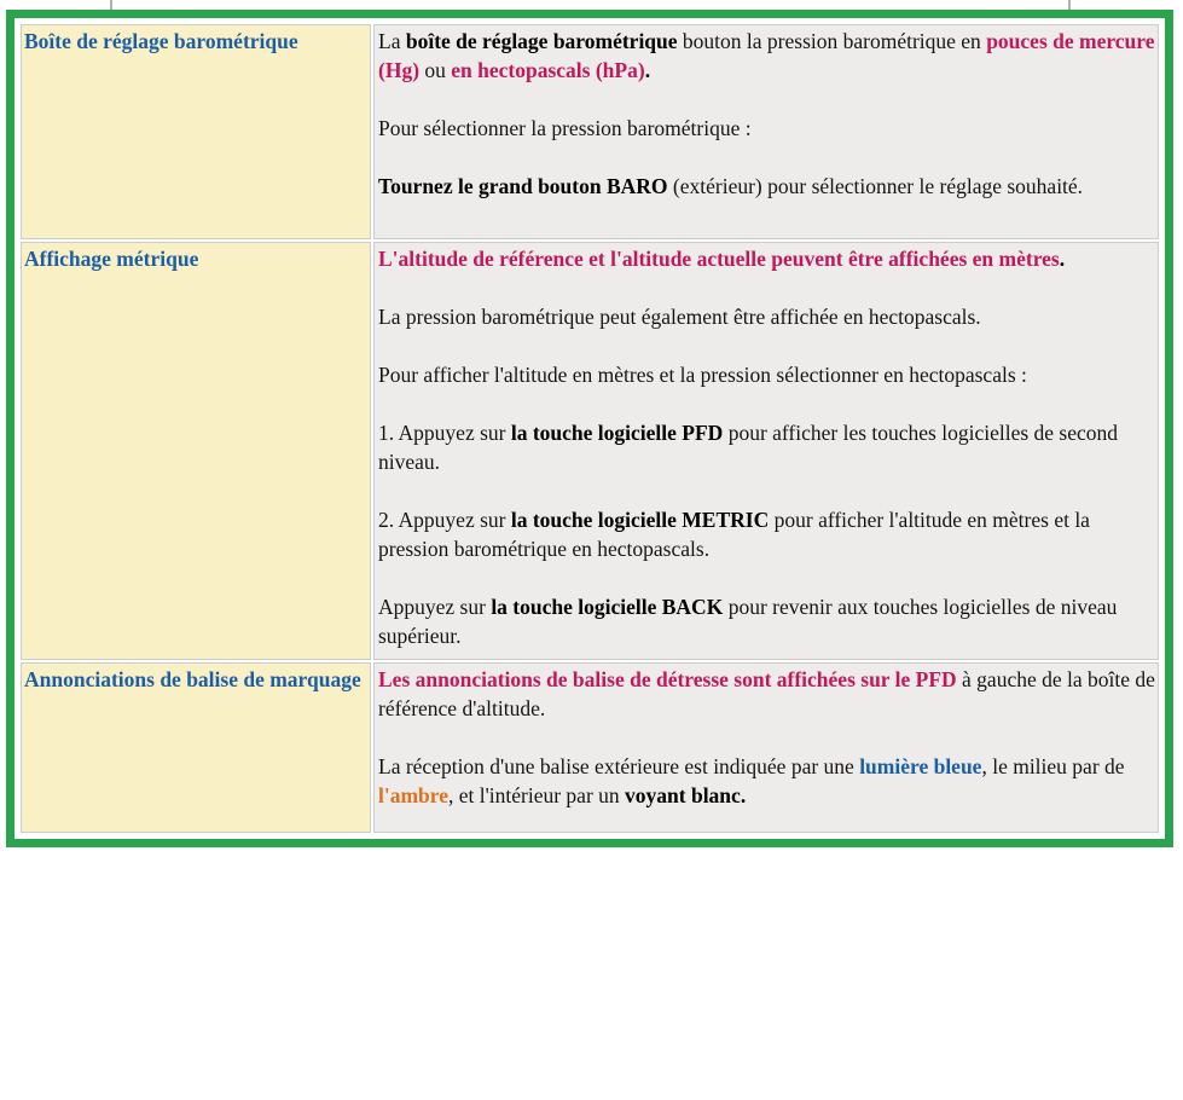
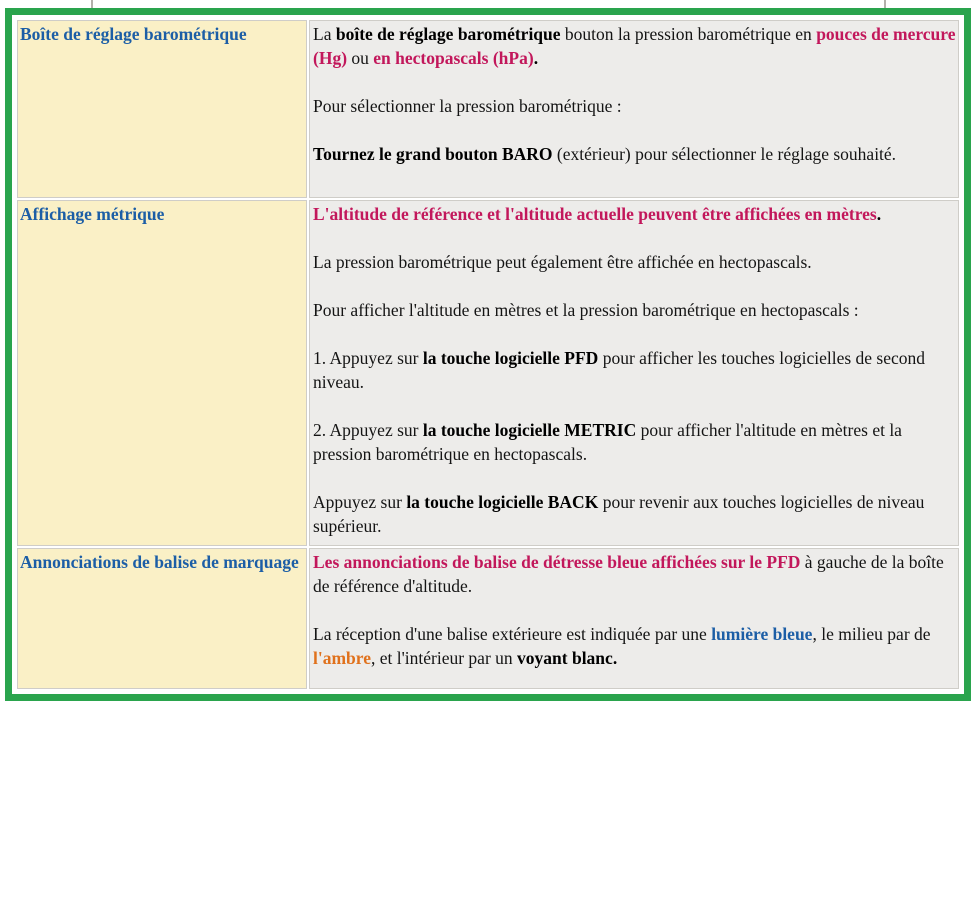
  Boîte de réglage barométrique	La boîte de réglage barométrique bouton la pression barométrique en pouces de mercure (Hg) ou en hectopascals (hPa).Pour sélectionner la pression barométrique :Tournez le grand bouton BARO (extérieur) pour sélectionner le réglage souhaité.
- Affichage métrique	L'altitude de référence et l'altitude actuelle peuvent être affichées en mètres.La pression barométrique peut également être affichée en hectopascals.Pour afficher l'altitude en mètres et la pression sélectionner en hectopascals :1. Appuyez sur la touche logicielle PFD pour afficher les touches logicielles de second niveau.2. Appuyez sur la touche logicielle METRIC pour afficher l'altitude en mètres et la pression barométrique en hectopascals.Appuyez sur la touche logicielle BACK pour revenir aux touches logicielles de niveau supérieur.
+ Affichage métrique	L'altitude de référence et l'altitude actuelle peuvent être affichées en mètres.La pression barométrique peut également être affichée en hectopascals.Pour afficher l'altitude en mètres et la pression barométrique en hectopascals :1. Appuyez sur la touche logicielle PFD pour afficher les touches logicielles de second niveau.2. Appuyez sur la touche logicielle METRIC pour afficher l'altitude en mètres et la pression barométrique en hectopascals.Appuyez sur la touche logicielle BACK pour revenir aux touches logicielles de niveau supérieur.
- Annonciations de balise de marquage	Les annonciations de balise de détresse sont affichées sur le PFD à gauche de la boîte de référence d'altitude.La réception d'une balise extérieure est indiquée par une lumière bleue, le milieu par de l'ambre, et l'intérieur par un voyant blanc.
+ Annonciations de balise de marquage	Les annonciations de balise de détresse bleue affichées sur le PFD à gauche de la boîte de référence d'altitude.La réception d'une balise extérieure est indiquée par une lumière bleue, le milieu par de l'ambre, et l'intérieur par un voyant blanc.
